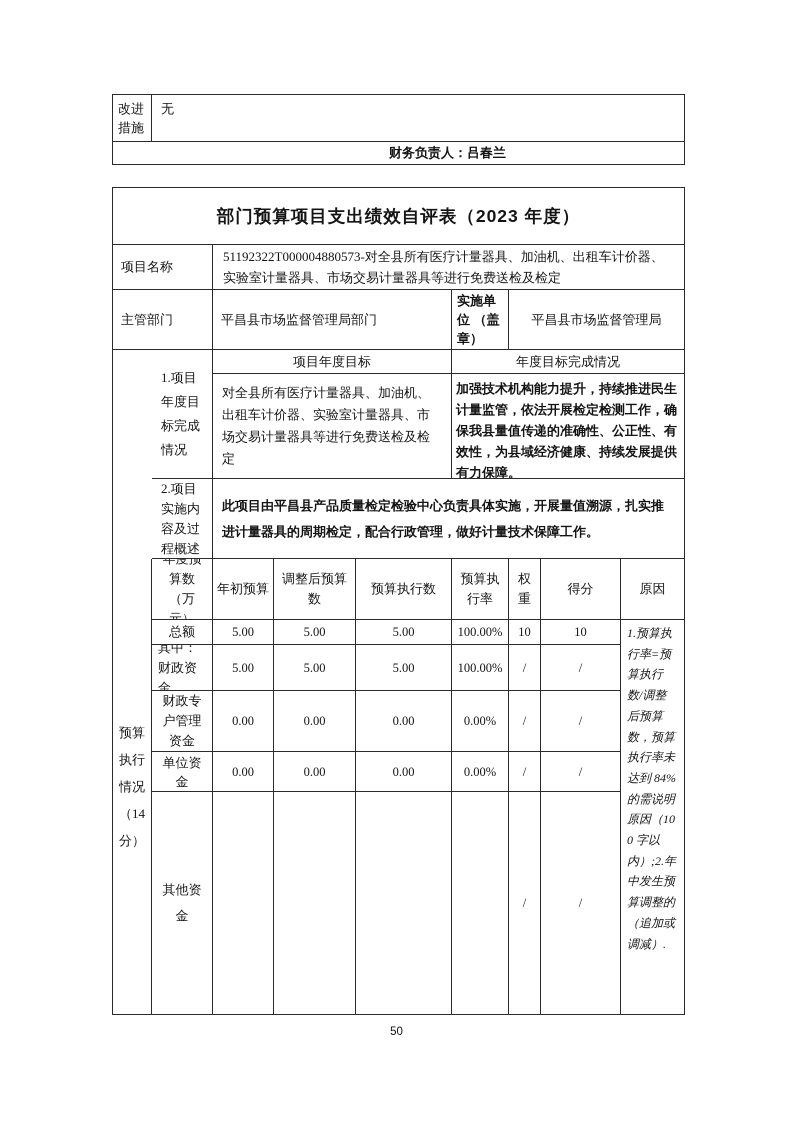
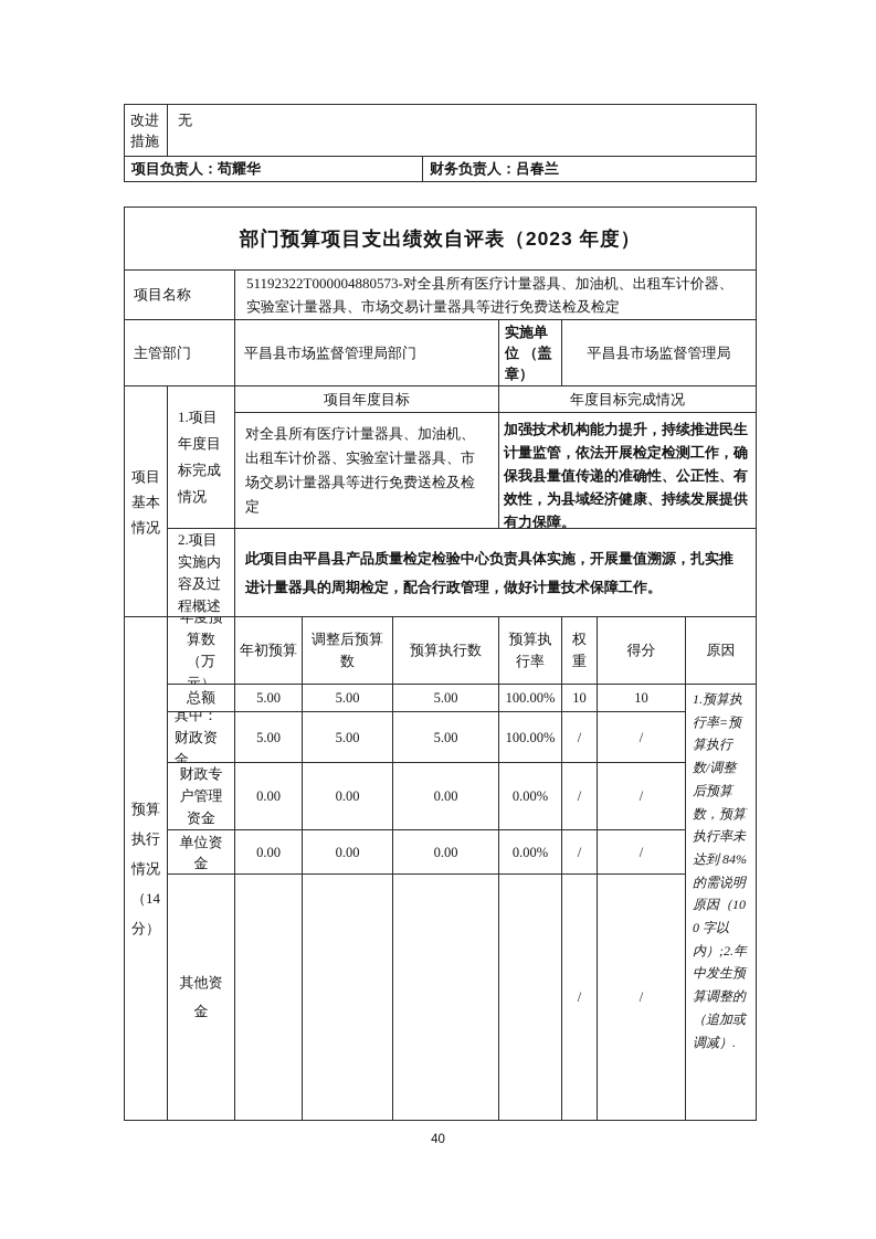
  改进措施
  无
+ 项目负责人：苟耀华
  财务负责人：吕春兰
  部门预算项目支出绩效自评表（2023 年度）
  项目名称
  51192322T000004880573-对全县所有医疗计量器具、加油机、出租车计价器、实验室计量器具、市场交易计量器具等进行免费送检及检定
  主管部门
  平昌县市场监督管理局部门
  实施单位 （盖章）
  平昌县市场监督管理局
+ 项目基本情况
  1.项目年度目标完成情况
  项目年度目标
  年度目标完成情况
  对全县所有医疗计量器具、加油机、出租车计价器、实验室计量器具、市场交易计量器具等进行免费送检及检定
  加强技术机构能力提升，持续推进民生计量监管，依法开展检定检测工作，确保我县量值传递的准确性、公正性、有效性，为县域经济健康、持续发展提供有力保障。
  2.项目实施内容及过程概述
  此项目由平昌县产品质量检定检验中心负责具体实施，开展量值溯源，扎实推进计量器具的周期检定，配合行政管理，做好计量技术保障工作。
  预算执行情况（14 分）
  年度预算数（万元）
  年初预算
  调整后预算数
  预算执行数
  预算执行率
  权重
  得分
  原因
  总额
  5.00
  5.00
  5.00
  100.00%
  10
  10
  其中：财政资金
  5.00
  5.00
  5.00
  100.00%
  /
  /
  财政专户管理资金
  0.00
  0.00
  0.00
  0.00%
  /
  /
  单位资金
  0.00
  0.00
  0.00
  0.00%
  /
  /
  其他资金
  /
  /
  1.预算执行率=预算执行数/调整后预算数，预算执行率未达到 84%的需说明原因（100 字以内）;2.年中发生预算调整的（追加或调减）.
- 50
+ 40
